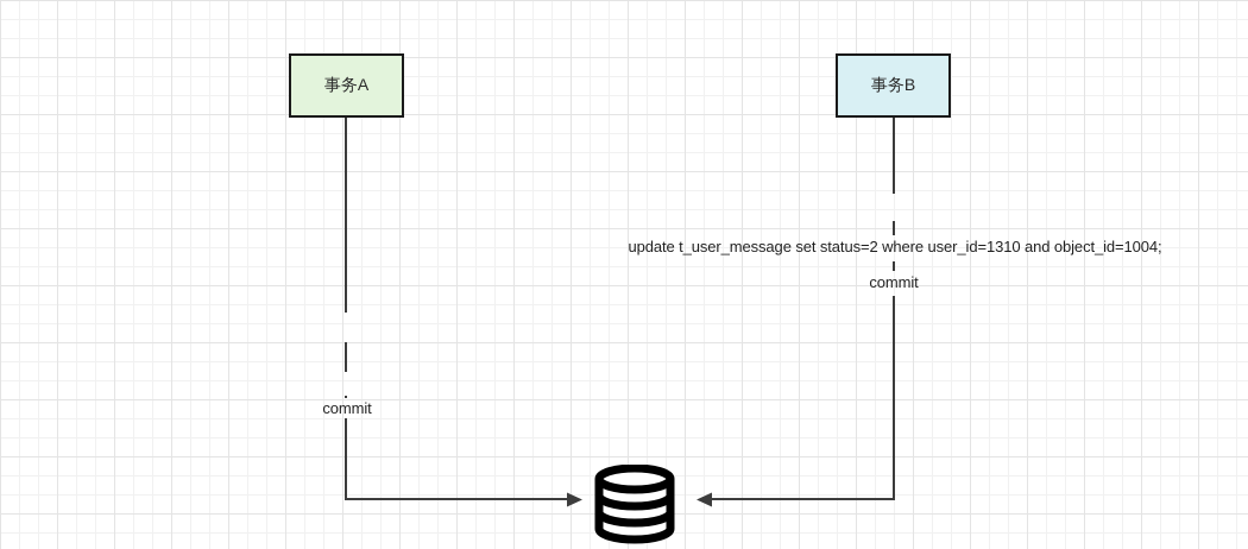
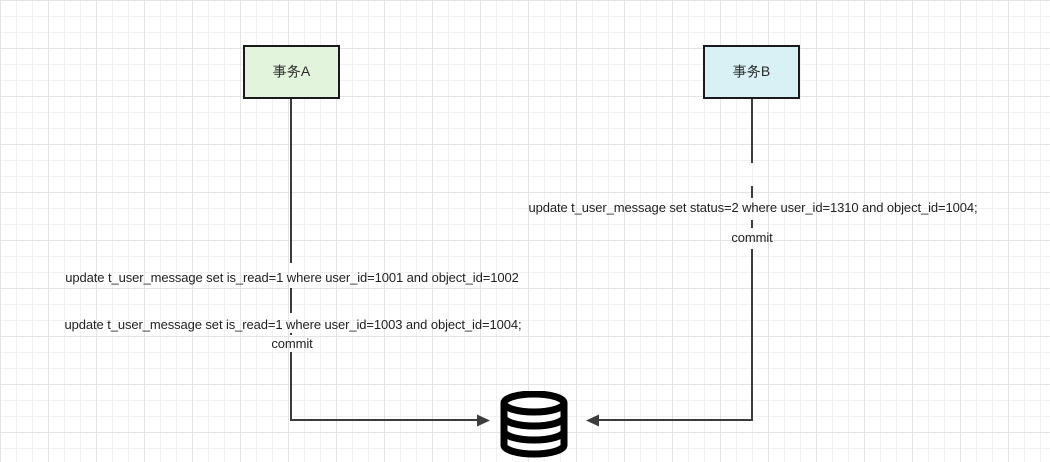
  事务A
  事务B
  update t_user_message set status=2 where user_id=1310 and object_id=1004;
  commit
+ update t_user_message set is_read=1 where user_id=1001 and object_id=1002
+ update t_user_message set is_read=1 where user_id=1003 and object_id=1004;
  commit
